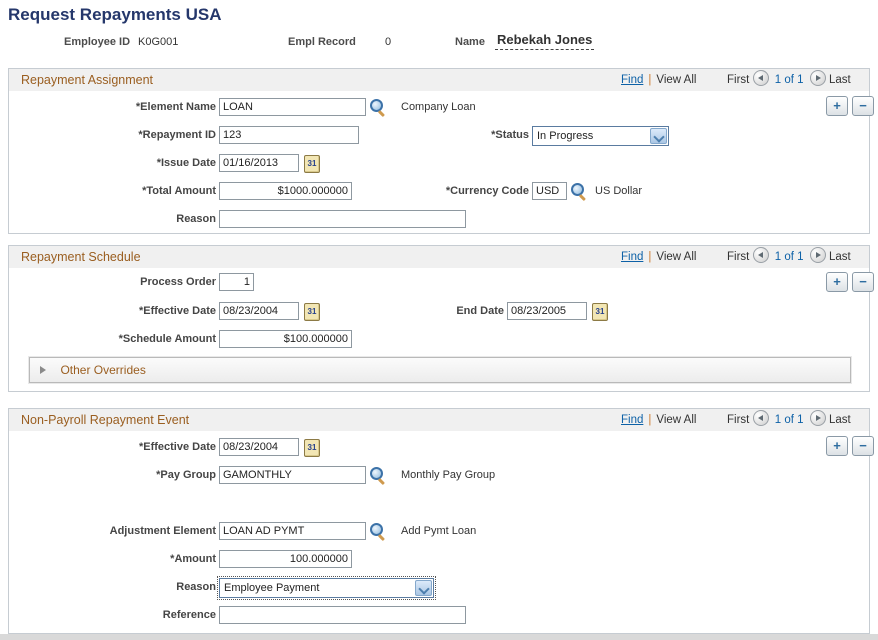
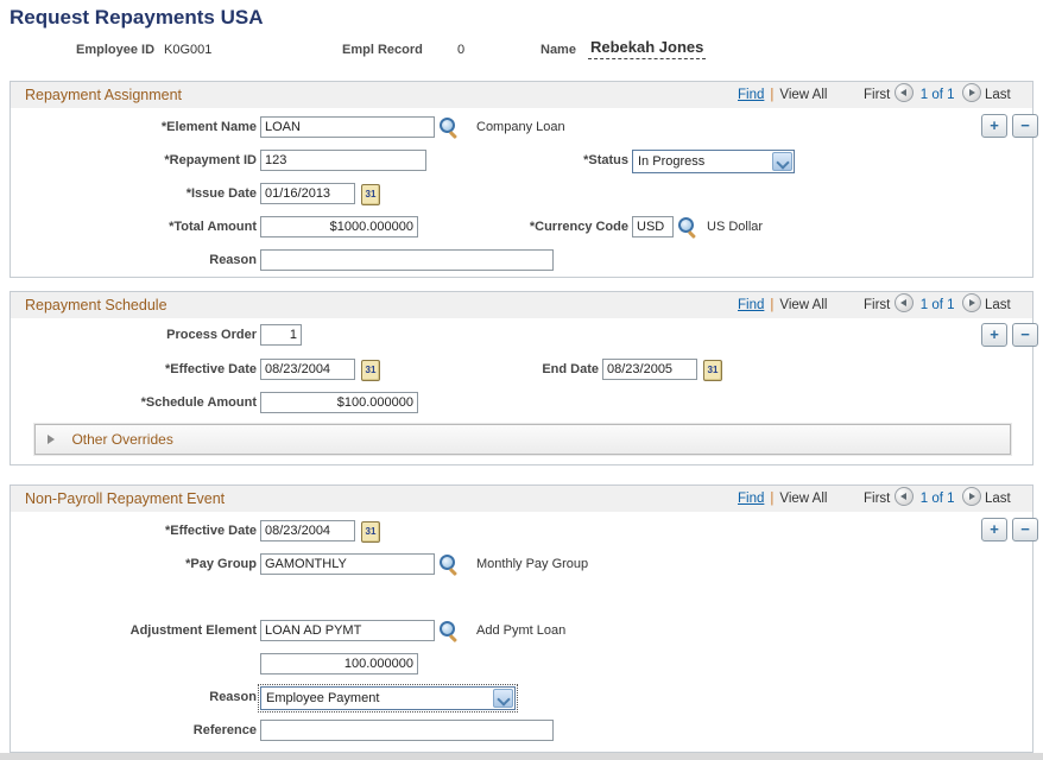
  Request Repayments USA
  Employee ID
  K0G001
  Empl Record
  0
  Name
  Rebekah Jones
  Repayment Assignment
  Find | View All
  First 1 of 1 Last
  +
  −
  *Element Name
  LOAN
  Company Loan
  *Repayment ID
  123
  *Status
  In Progress
  *Issue Date
  01/16/2013
  31
  *Total Amount
  $1000.000000
  *Currency Code
  USD
  US Dollar
  Reason
  Repayment Schedule
  Find | View All
  First 1 of 1 Last
  +
  −
  Process Order
  1
  *Effective Date
  08/23/2004
  31
  End Date
  08/23/2005
  31
  *Schedule Amount
  $100.000000
  Other Overrides
  Non-Payroll Repayment Event
  Find | View All
  First 1 of 1 Last
  +
  −
  *Effective Date
  08/23/2004
  31
  *Pay Group
  GAMONTHLY
  Monthly Pay Group
  Adjustment Element
  LOAN AD PYMT
  Add Pymt Loan
- *Amount
  100.000000
  Reason
  Employee Payment
  Reference
